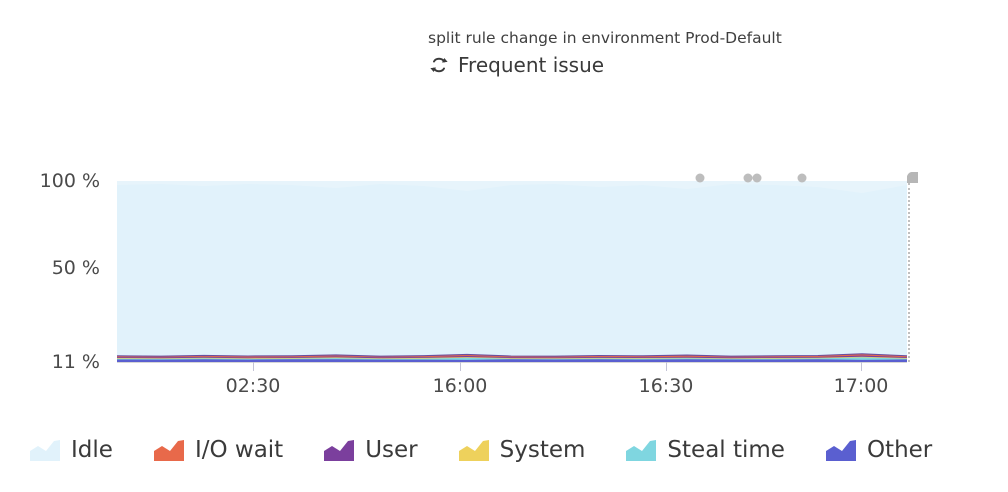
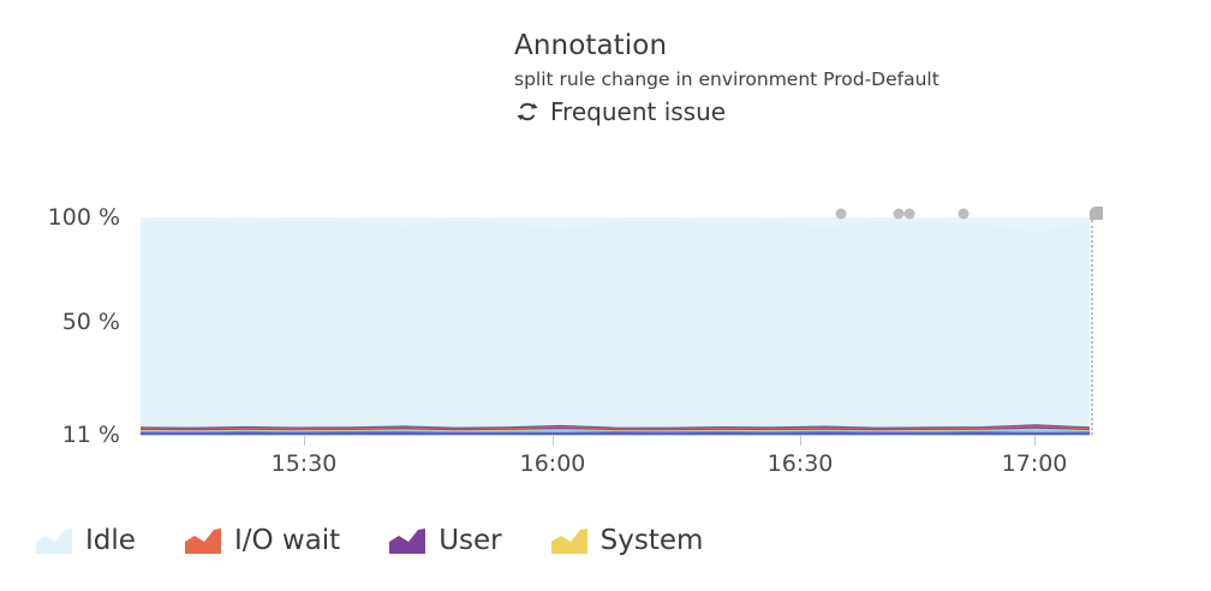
+ Annotation
  split rule change in environment Prod-Default
  Frequent issue
  100 %
  50 %
  11 %
- 02:30
+ 15:30
  16:00
  16:30
  17:00
  Idle
  I/O wait
  User
  System
- Steal time
- Other
